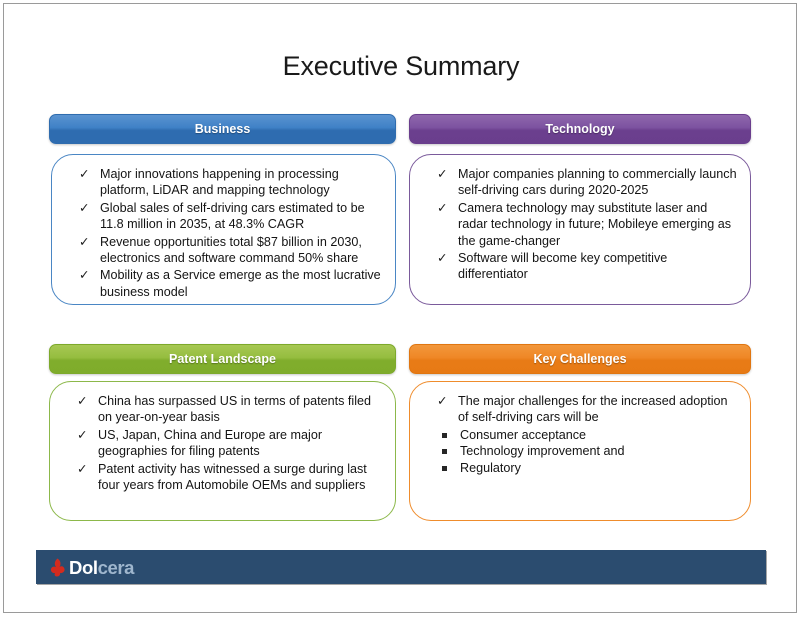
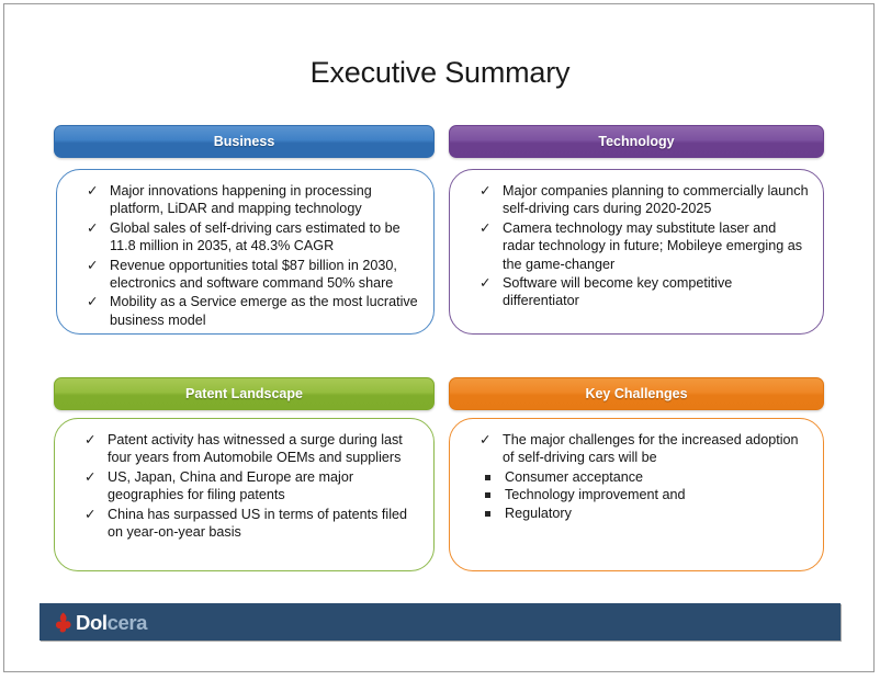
  Executive Summary
  Business
  ✓
  Major innovations happening in processing platform, LiDAR and mapping technology
  ✓
  Global sales of self-driving cars estimated to be 11.8 million in 2035, at 48.3% CAGR
  ✓
  Revenue opportunities total $87 billion in 2030, electronics and software command 50% share
  ✓
  Mobility as a Service emerge as the most lucrative business model
  Technology
  ✓
  Major companies planning to commercially launch self-driving cars during 2020-2025
  ✓
  Camera technology may substitute laser and radar technology in future; Mobileye emerging as the game-changer
  ✓
  Software will become key competitive differentiator
  Patent Landscape
  ✓
- China has surpassed US in terms of patents filed on year-on-year basis
+ Patent activity has witnessed a surge during last four years from Automobile OEMs and suppliers
  ✓
  US, Japan, China and Europe are major geographies for filing patents
  ✓
- Patent activity has witnessed a surge during last four years from Automobile OEMs and suppliers
+ China has surpassed US in terms of patents filed on year-on-year basis
  Key Challenges
  ✓
  The major challenges for the increased adoption of self-driving cars will be
  Consumer acceptance
  Technology improvement and
  Regulatory
  Dolcera
